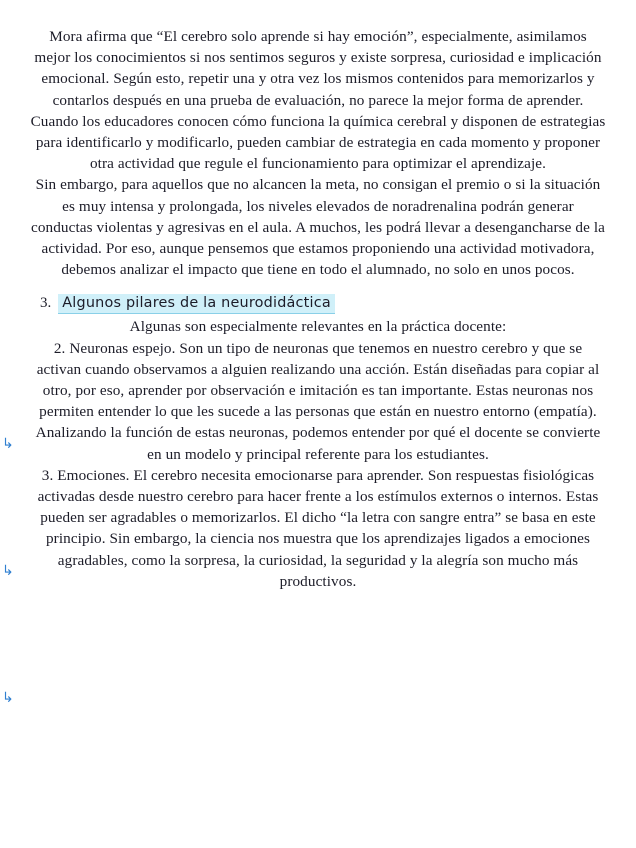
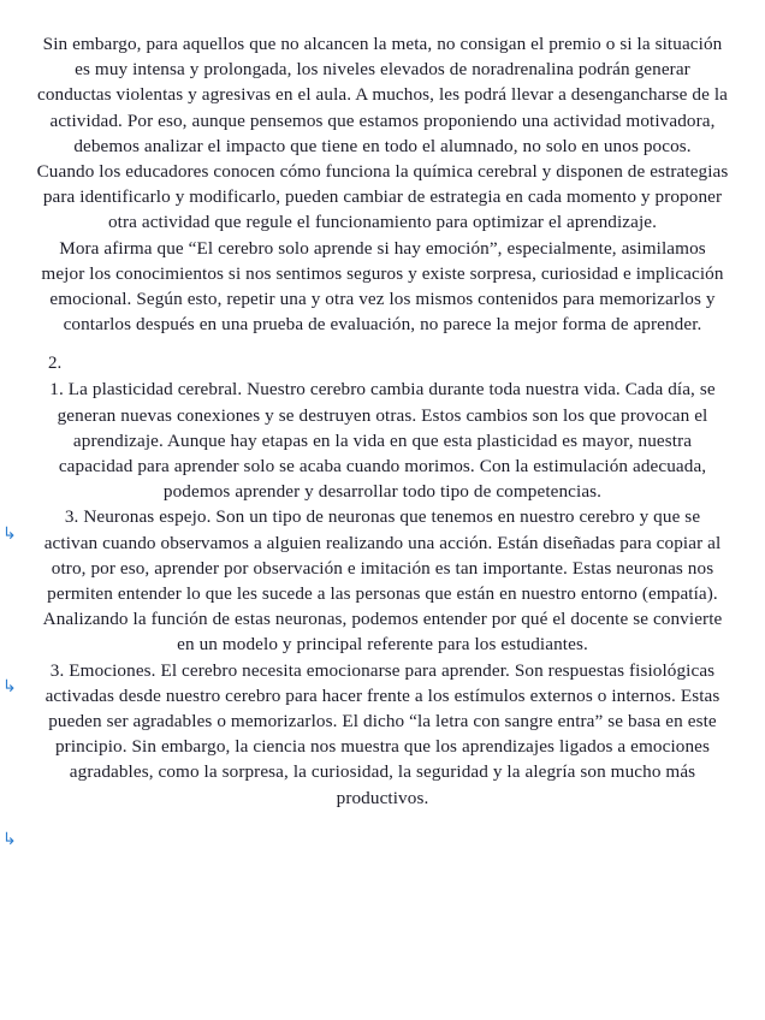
- Mora afirma que “El cerebro solo aprende si hay emoción”, especialmente, asimilamos mejor los conocimientos si nos sentimos seguros y existe sorpresa, curiosidad e implicación emocional. Según esto, repetir una y otra vez los mismos contenidos para memorizarlos y contarlos después en una prueba de evaluación, no parece la mejor forma de aprender.
+ Sin embargo, para aquellos que no alcancen la meta, no consigan el premio o si la situación es muy intensa y prolongada, los niveles elevados de noradrenalina podrán generar conductas violentas y agresivas en el aula. A muchos, les podrá llevar a desengancharse de la actividad. Por eso, aunque pensemos que estamos proponiendo una actividad motivadora, debemos analizar el impacto que tiene en todo el alumnado, no solo en unos pocos.
  Cuando los educadores conocen cómo funciona la química cerebral y disponen de estrategias para identificarlo y modificarlo, pueden cambiar de estrategia en cada momento y proponer otra actividad que regule el funcionamiento para optimizar el aprendizaje.
- Sin embargo, para aquellos que no alcancen la meta, no consigan el premio o si la situación es muy intensa y prolongada, los niveles elevados de noradrenalina podrán generar conductas violentas y agresivas en el aula. A muchos, les podrá llevar a desengancharse de la actividad. Por eso, aunque pensemos que estamos proponiendo una actividad motivadora, debemos analizar el impacto que tiene en todo el alumnado, no solo en unos pocos.
+ Mora afirma que “El cerebro solo aprende si hay emoción”, especialmente, asimilamos mejor los conocimientos si nos sentimos seguros y existe sorpresa, curiosidad e implicación emocional. Según esto, repetir una y otra vez los mismos contenidos para memorizarlos y contarlos después en una prueba de evaluación, no parece la mejor forma de aprender.
- 3.
+ 2.
- Algunos pilares de la neurodidáctica
- Algunas son especialmente relevantes en la práctica docente:
  ↳
+ 1. La plasticidad cerebral. Nuestro cerebro cambia durante toda nuestra vida. Cada día, se generan nuevas conexiones y se destruyen otras. Estos cambios son los que provocan el aprendizaje. Aunque hay etapas en la vida en que esta plasticidad es mayor, nuestra capacidad para aprender solo se acaba cuando morimos. Con la estimulación adecuada, podemos aprender y desarrollar todo tipo de competencias.
  ↳
- 2. Neuronas espejo. Son un tipo de neuronas que tenemos en nuestro cerebro y que se activan cuando observamos a alguien realizando una acción. Están diseñadas para copiar al otro, por eso, aprender por observación e imitación es tan importante. Estas neuronas nos permiten entender lo que les sucede a las personas que están en nuestro entorno (empatía). Analizando la función de estas neuronas, podemos entender por qué el docente se convierte en un modelo y principal referente para los estudiantes.
+ 3. Neuronas espejo. Son un tipo de neuronas que tenemos en nuestro cerebro y que se activan cuando observamos a alguien realizando una acción. Están diseñadas para copiar al otro, por eso, aprender por observación e imitación es tan importante. Estas neuronas nos permiten entender lo que les sucede a las personas que están en nuestro entorno (empatía). Analizando la función de estas neuronas, podemos entender por qué el docente se convierte en un modelo y principal referente para los estudiantes.
  ↳
  3. Emociones. El cerebro necesita emocionarse para aprender. Son respuestas fisiológicas activadas desde nuestro cerebro para hacer frente a los estímulos externos o internos. Estas pueden ser agradables o memorizarlos. El dicho “la letra con sangre entra” se basa en este principio. Sin embargo, la ciencia nos muestra que los aprendizajes ligados a emociones agradables, como la sorpresa, la curiosidad, la seguridad y la alegría son mucho más productivos.
